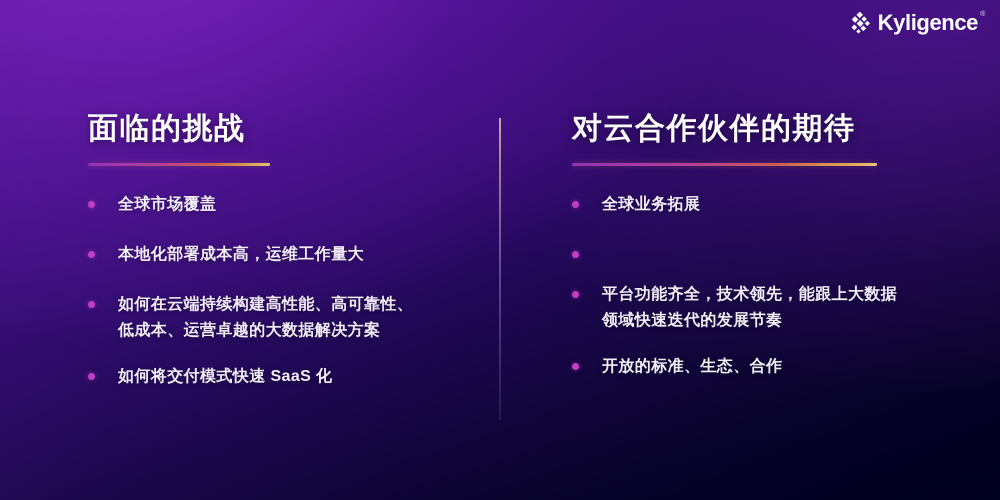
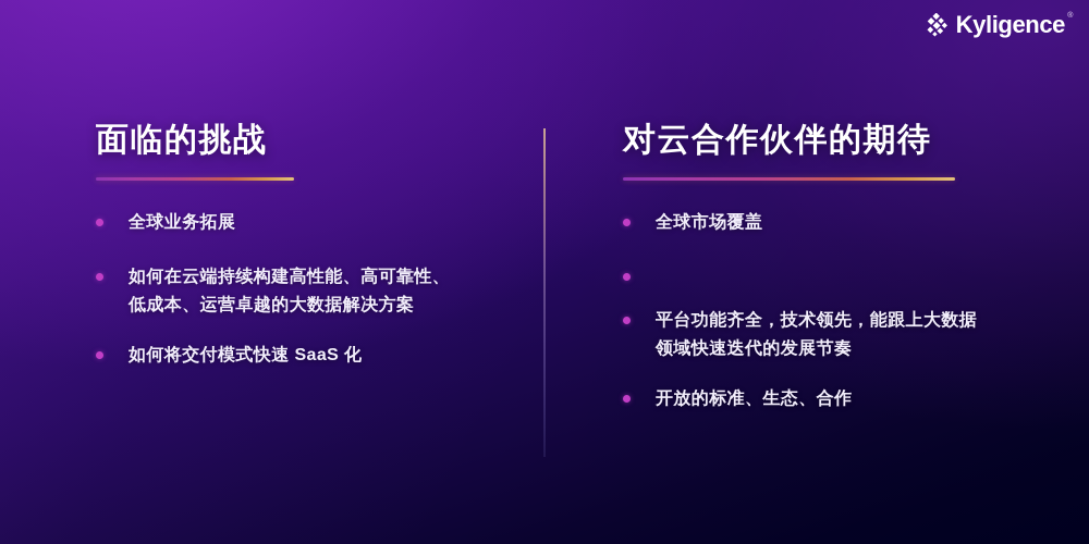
  Kyligence
  面临的挑战
- 全球市场覆盖
+ 全球业务拓展
- 本地化部署成本高，运维工作量大
  如何在云端持续构建高性能、高可靠性、
  低成本、运营卓越的大数据解决方案
  如何将交付模式快速 SaaS 化
  对云合作伙伴的期待
- 全球业务拓展
+ 全球市场覆盖
  平台功能齐全，技术领先，能跟上大数据
  领域快速迭代的发展节奏
  开放的标准、生态、合作
